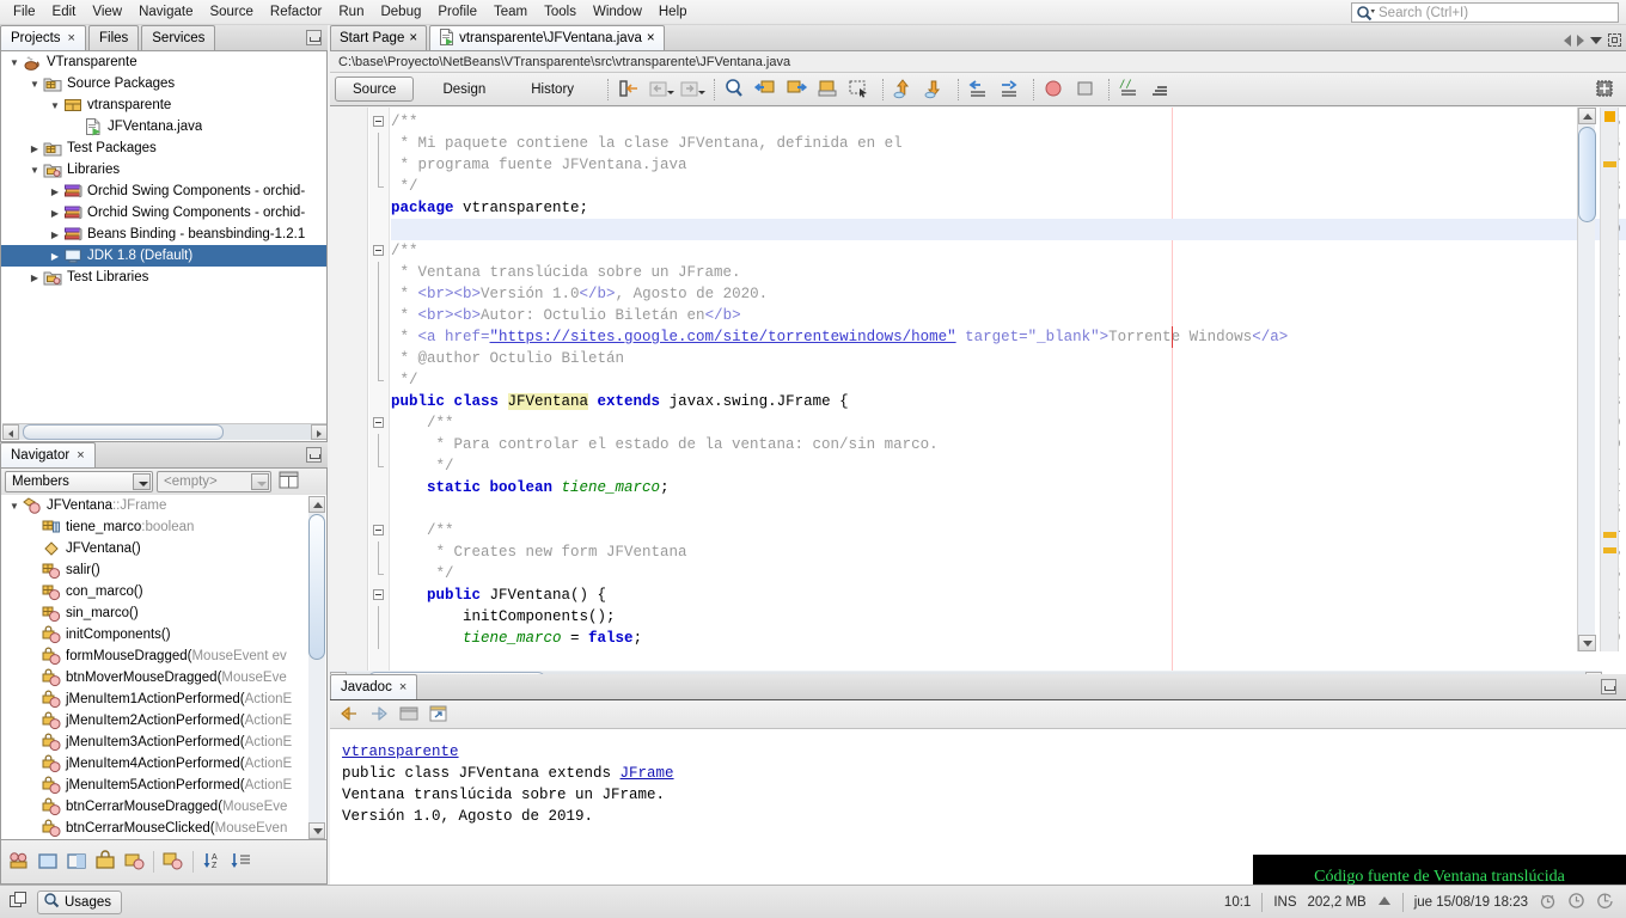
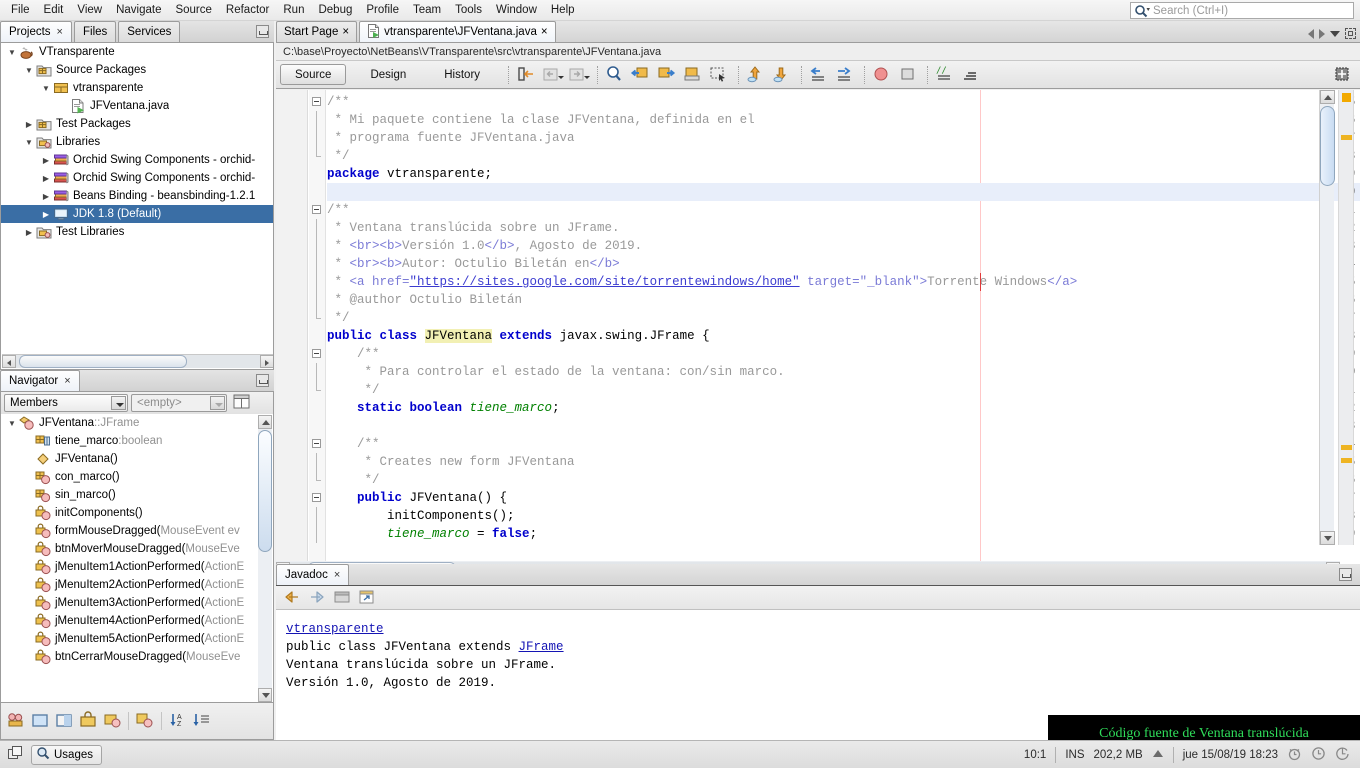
  File
  Edit
  View
  Navigate
  Source
  Refactor
  Run
  Debug
  Profile
  Team
  Tools
  Window
  Help
  Search (Ctrl+I)
  Projects
  ×
  Files
  Services
  ▼
  VTransparente
  ▼
  Source Packages
  ▼
  vtransparente
  JFVentana.java
  ▶
  Test Packages
  ▼
  Libraries
  ▶
  Orchid Swing Components - orchid-
  ▶
  Orchid Swing Components - orchid-
  ▶
  Beans Binding - beansbinding-1.2.1
  ▶
  JDK 1.8 (Default)
  ▶
  Test Libraries
  Navigator
  ×
  Members
  <empty>
  ▼
  JFVentana
  ::
  JFrame
  tiene_marco
  :
  boolean
  JFVentana()
- salir()
  con_marco()
  sin_marco()
  initComponents()
  formMouseDragged(
  MouseEvent ev
  btnMoverMouseDragged(
  MouseEve
  jMenuItem1ActionPerformed(
  ActionE
  jMenuItem2ActionPerformed(
  ActionE
  jMenuItem3ActionPerformed(
  ActionE
  jMenuItem4ActionPerformed(
  ActionE
  jMenuItem5ActionPerformed(
  ActionE
  btnCerrarMouseDragged(
  MouseEve
- btnCerrarMouseClicked(
- MouseEven
  Start Page
  ×
  vtransparente\JFVentana.java
  ×
  C:\base\Proyecto\NetBeans\VTransparente\src\vtransparente\JFVentana.java
  Source
  Design
  History
  //
  /**
  * Mi paquete contiene la clase JFVentana, definida en el
  * programa fuente JFVentana.java
  */
  package vtransparente;
  /**
  * Ventana translúcida sobre un JFrame.
- * <br><b>Versión 1.0</b>, Agosto de 2020.
+ * <br><b>Versión 1.0</b>, Agosto de 2019.
  * <br><b>Autor: Octulio Biletán en</b>
  * <a href="https://sites.google.com/site/torrentewindows/home" target="_blank">Torrente Windows</a>
  * @author Octulio Biletán
  */
  public class JFVentana extends javax.swing.JFrame {
  /**
  * Para controlar el estado de la ventana: con/sin marco.
  */
  static boolean tiene_marco;
  /**
  * Creates new form JFVentana
  */
  public JFVentana() {
  initComponents();
  tiene_marco = false;
  Javadoc
  ×
  vtransparente
  public class JFVentana extends JFrame
  Ventana translúcida sobre un JFrame.
  Versión 1.0, Agosto de 2019.
  Código fuente de Ventana translúcida
  Usages
  10:1
  INS
  202,2 MB
  jue 15/08/19 18:23
